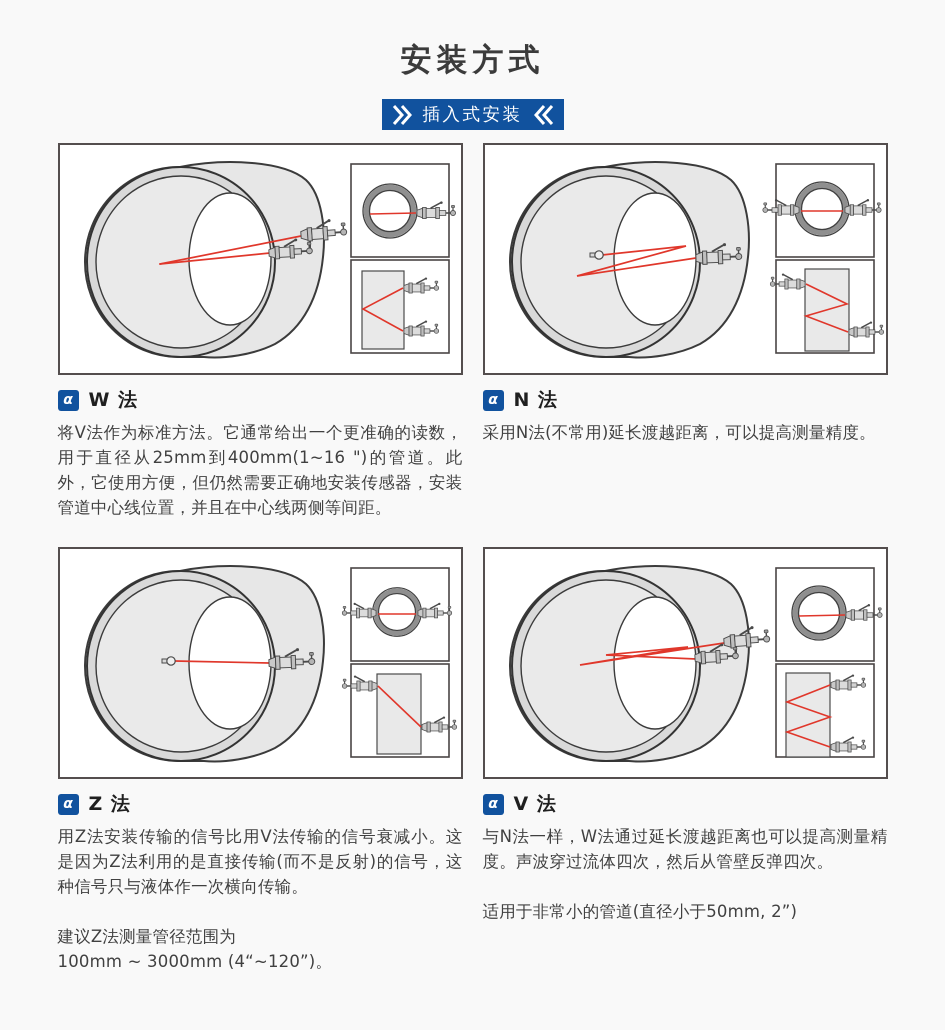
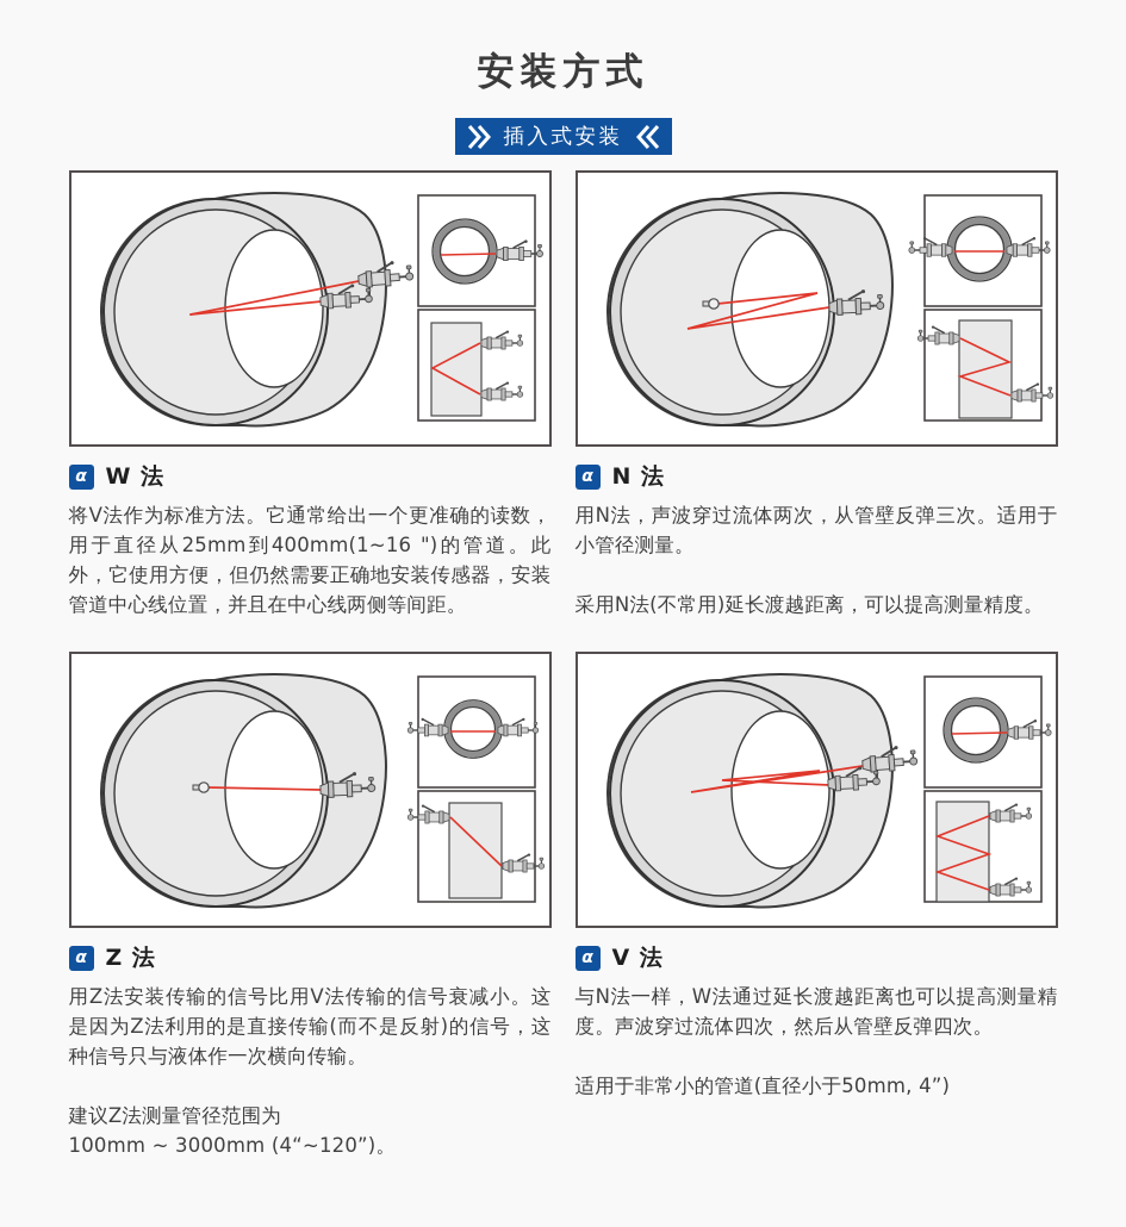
  安装方式
  插入式安装
  α
  W 法
  将V法作为标准方法。它通常给出一个更准确的读数，用于直径从25mm到400mm(1~16 ")的管道。此外，它使用方便，但仍然需要正确地安装传感器，安装管道中心线位置，并且在中心线两侧等间距。
  α
  N 法
+ 用N法，声波穿过流体两次，从管壁反弹三次。适用于小管径测量。
  采用N法(不常用)延长渡越距离，可以提高测量精度。
  α
  Z 法
  用Z法安装传输的信号比用V法传输的信号衰减小。这是因为Z法利用的是直接传输(而不是反射)的信号，这种信号只与液体作一次横向传输。
  建议Z法测量管径范围为
  100mm ~ 3000mm (4“~120”)。
  α
  V 法
  与N法一样，W法通过延长渡越距离也可以提高测量精度。声波穿过流体四次，然后从管壁反弹四次。
- 适用于非常小的管道(直径小于50mm, 2”)
+ 适用于非常小的管道(直径小于50mm, 4”)
